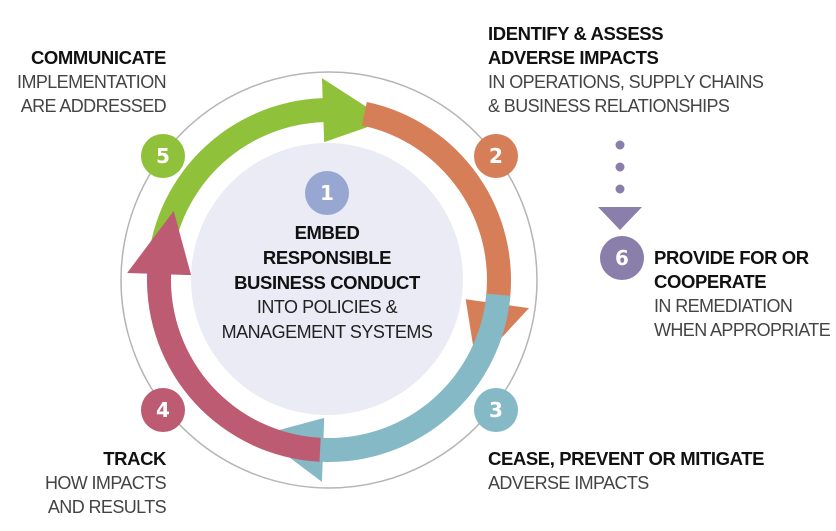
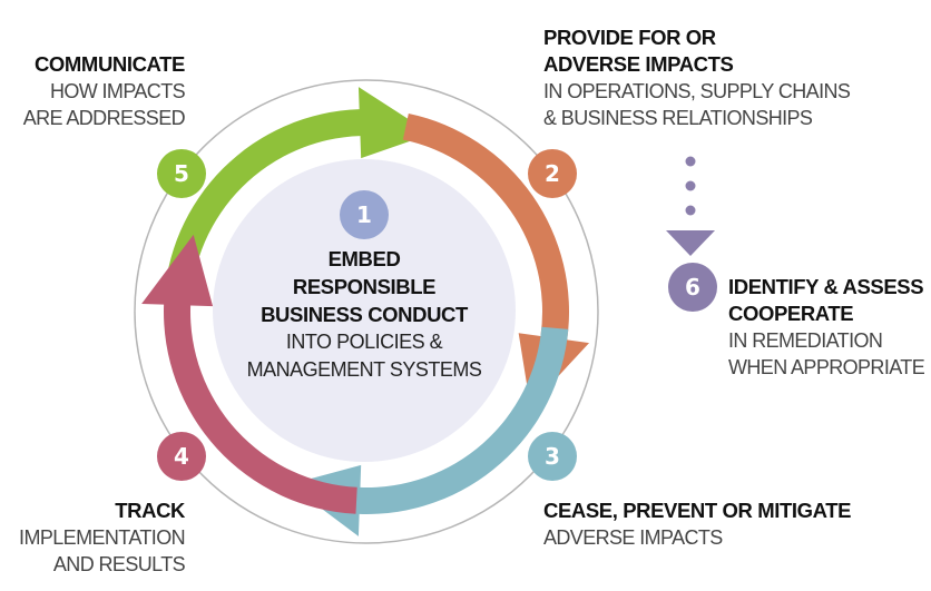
  1
  2
  3
  4
  5
  6
  EMBED
  RESPONSIBLE
  BUSINESS CONDUCT
  INTO POLICIES &
  MANAGEMENT SYSTEMS
- IDENTIFY & ASSESS
+ PROVIDE FOR OR
  ADVERSE IMPACTS
  IN OPERATIONS, SUPPLY CHAINS
  & BUSINESS RELATIONSHIPS
  CEASE, PREVENT OR MITIGATE
  ADVERSE IMPACTS
  TRACK
- HOW IMPACTS
+ IMPLEMENTATION
  AND RESULTS
  COMMUNICATE
- IMPLEMENTATION
+ HOW IMPACTS
  ARE ADDRESSED
- PROVIDE FOR OR
+ IDENTIFY & ASSESS
  COOPERATE
  IN REMEDIATION
  WHEN APPROPRIATE
